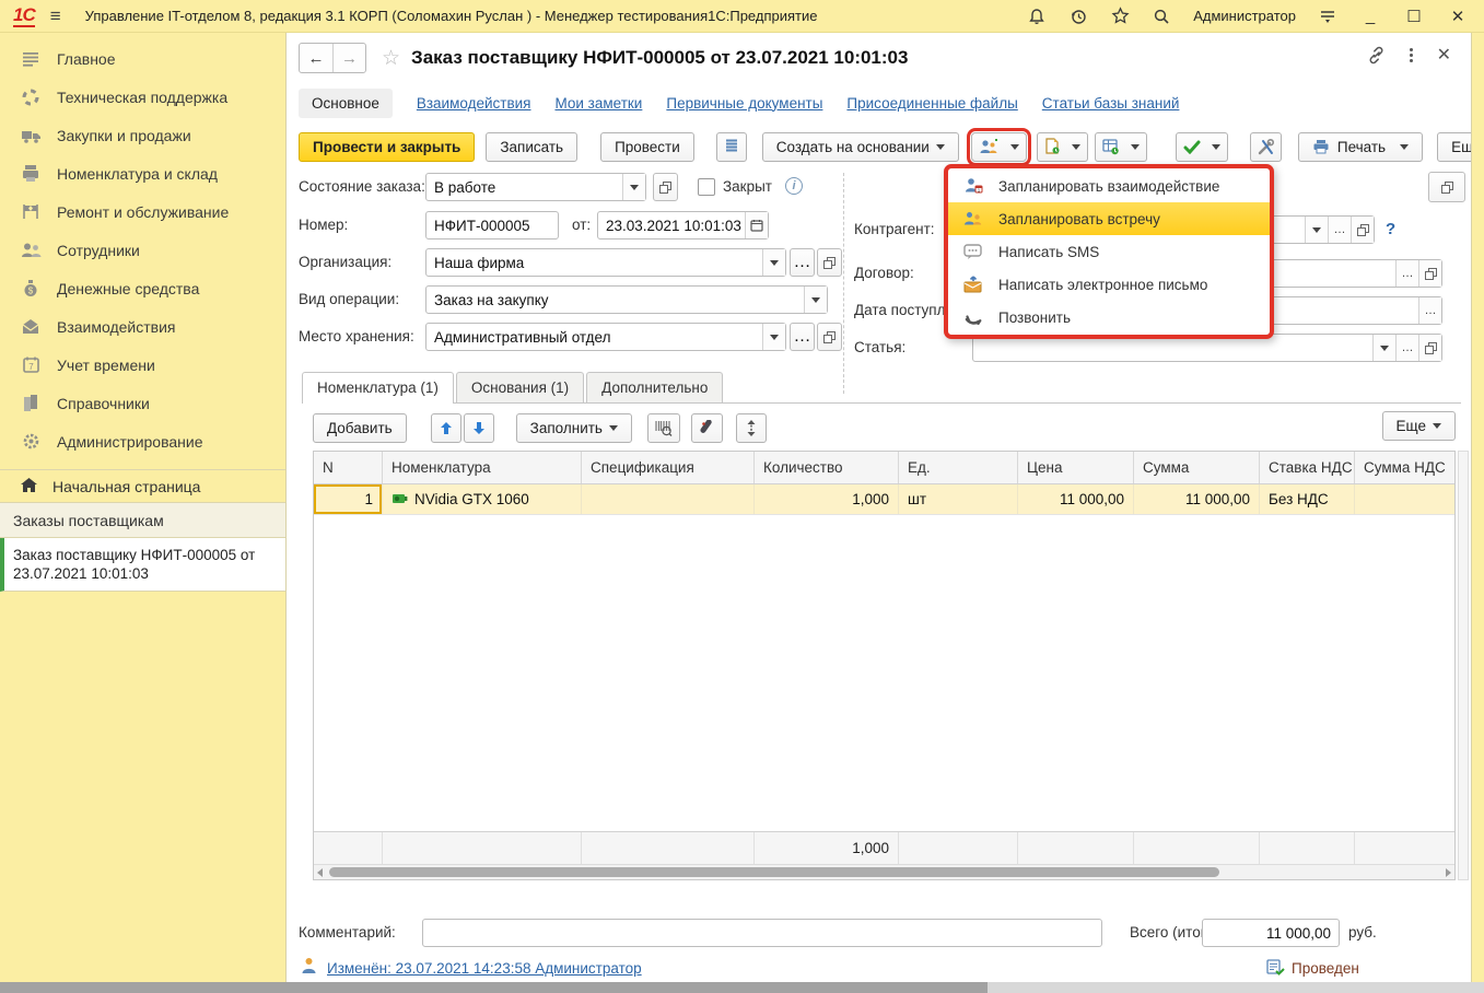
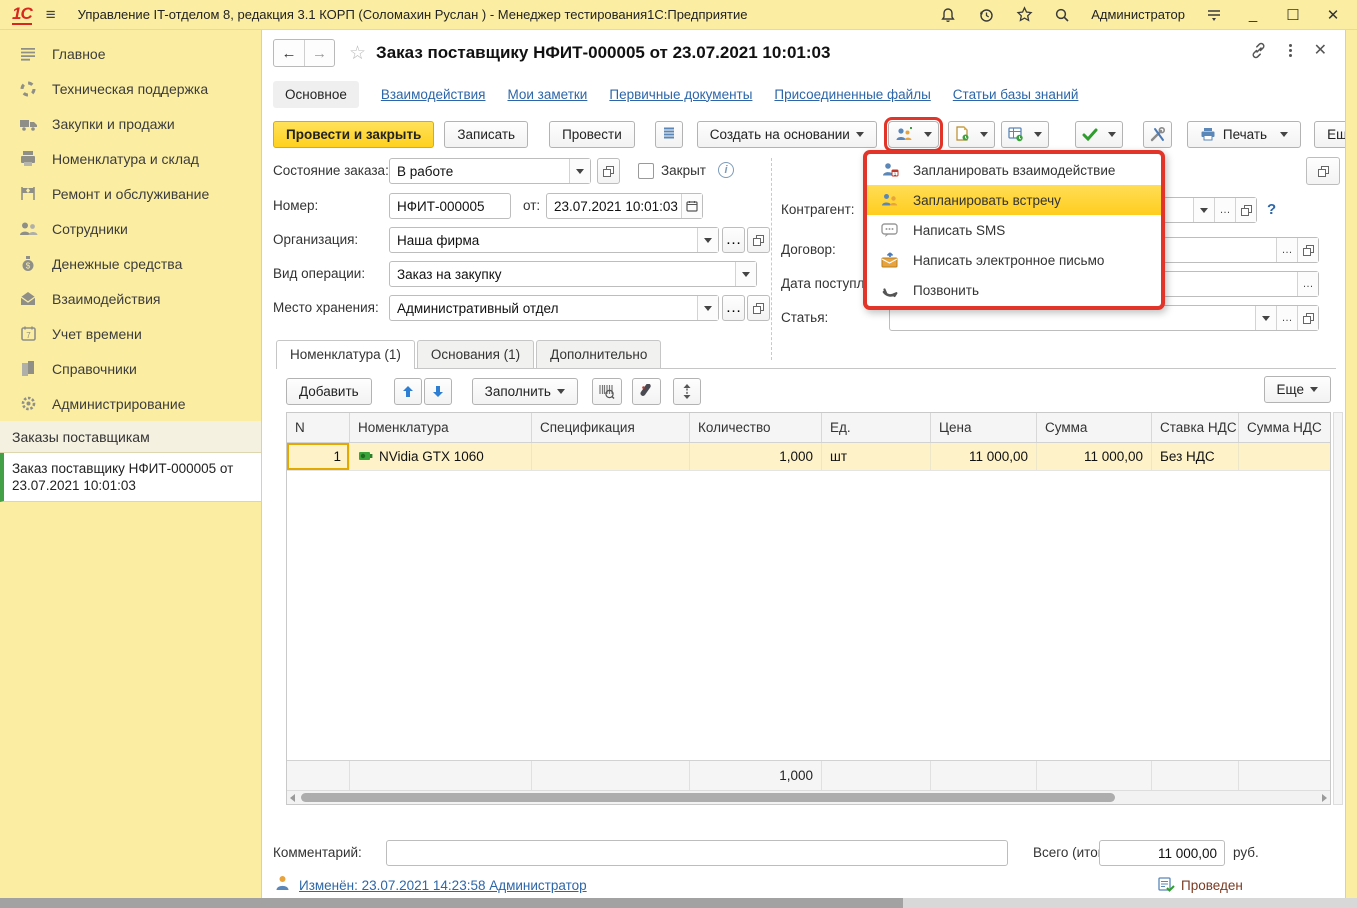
  1С
  ≡
  Управление IT-отделом 8, редакция 3.1 КОРП (Соломахин Руслан ) - Менеджер тестирования1С:Предприятие
  Администратор
  _
  ☐
  ✕
  Главное
  Техническая поддержка
  Закупки и продажи
  Номенклатура и склад
  Ремонт и обслуживание
  Сотрудники
  $
  Денежные средства
  Взаимодействия
  7
  Учет времени
  Справочники
  Администрирование
- Начальная страница
  Заказы поставщикам
  Заказ поставщику НФИТ-000005 от 23.07.2021 10:01:03
  ←
  →
  ☆
  Заказ поставщику НФИТ-000005 от 23.07.2021 10:01:03
  ✕
  Основное
  Взаимодействия
  Мои заметки
  Первичные документы
  Присоединенные файлы
  Статьи базы знаний
  Провести и закрыть
  Записать
  Провести
  Создать на основании
  Печать
  Состояние заказа:
  В работе
  Закрыт
  i
  Номер:
  НФИТ-000005
  от:
- 23.03.2021 10:01:03
+ 23.07.2021 10:01:03
  Организация:
  Наша фирма
  …
  Вид операции:
  Заказ на закупку
  Место хранения:
  Административный отдел
  …
  Контрагент:
  …
  ?
  Договор:
  …
  …
  Статья:
  …
  Запланировать взаимодействие
  Запланировать встречу
  Написать SMS
  Написать электронное письмо
  Позвонить
  Номенклатура (1)
  Основания (1)
  Дополнительно
  Добавить
  Заполнить
  Еще
  N
  Номенклатура
  Спецификация
  Количество
  Ед.
  Цена
  Сумма
  Ставка НДС
  Сумма НДС
  1
  NVidia GTX 1060
  1,000
  шт
  11 000,00
  11 000,00
  Без НДС
  1,000
  Комментарий:
  Всего (ито
  11 000,00
  руб.
  Изменён: 23.07.2021 14:23:58 Администратор
  Проведен
